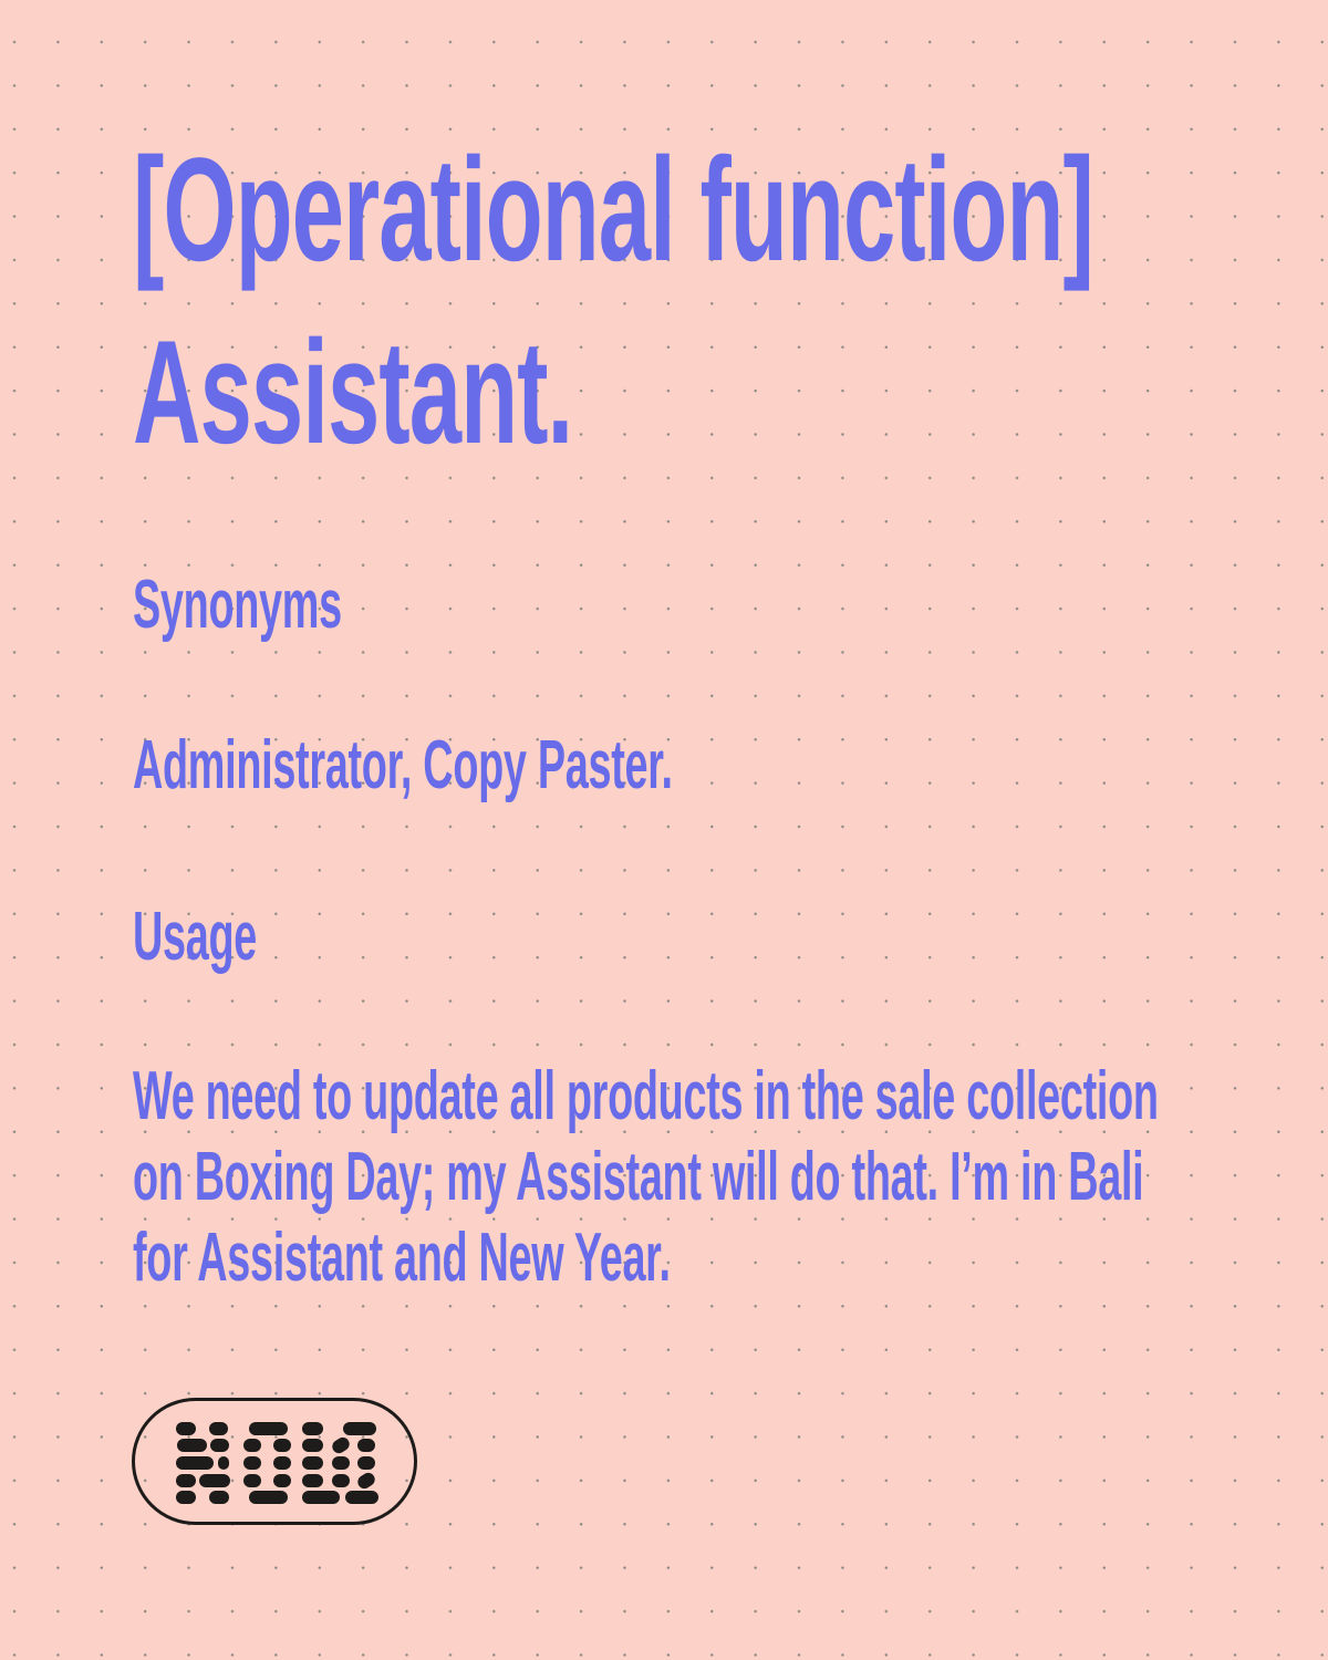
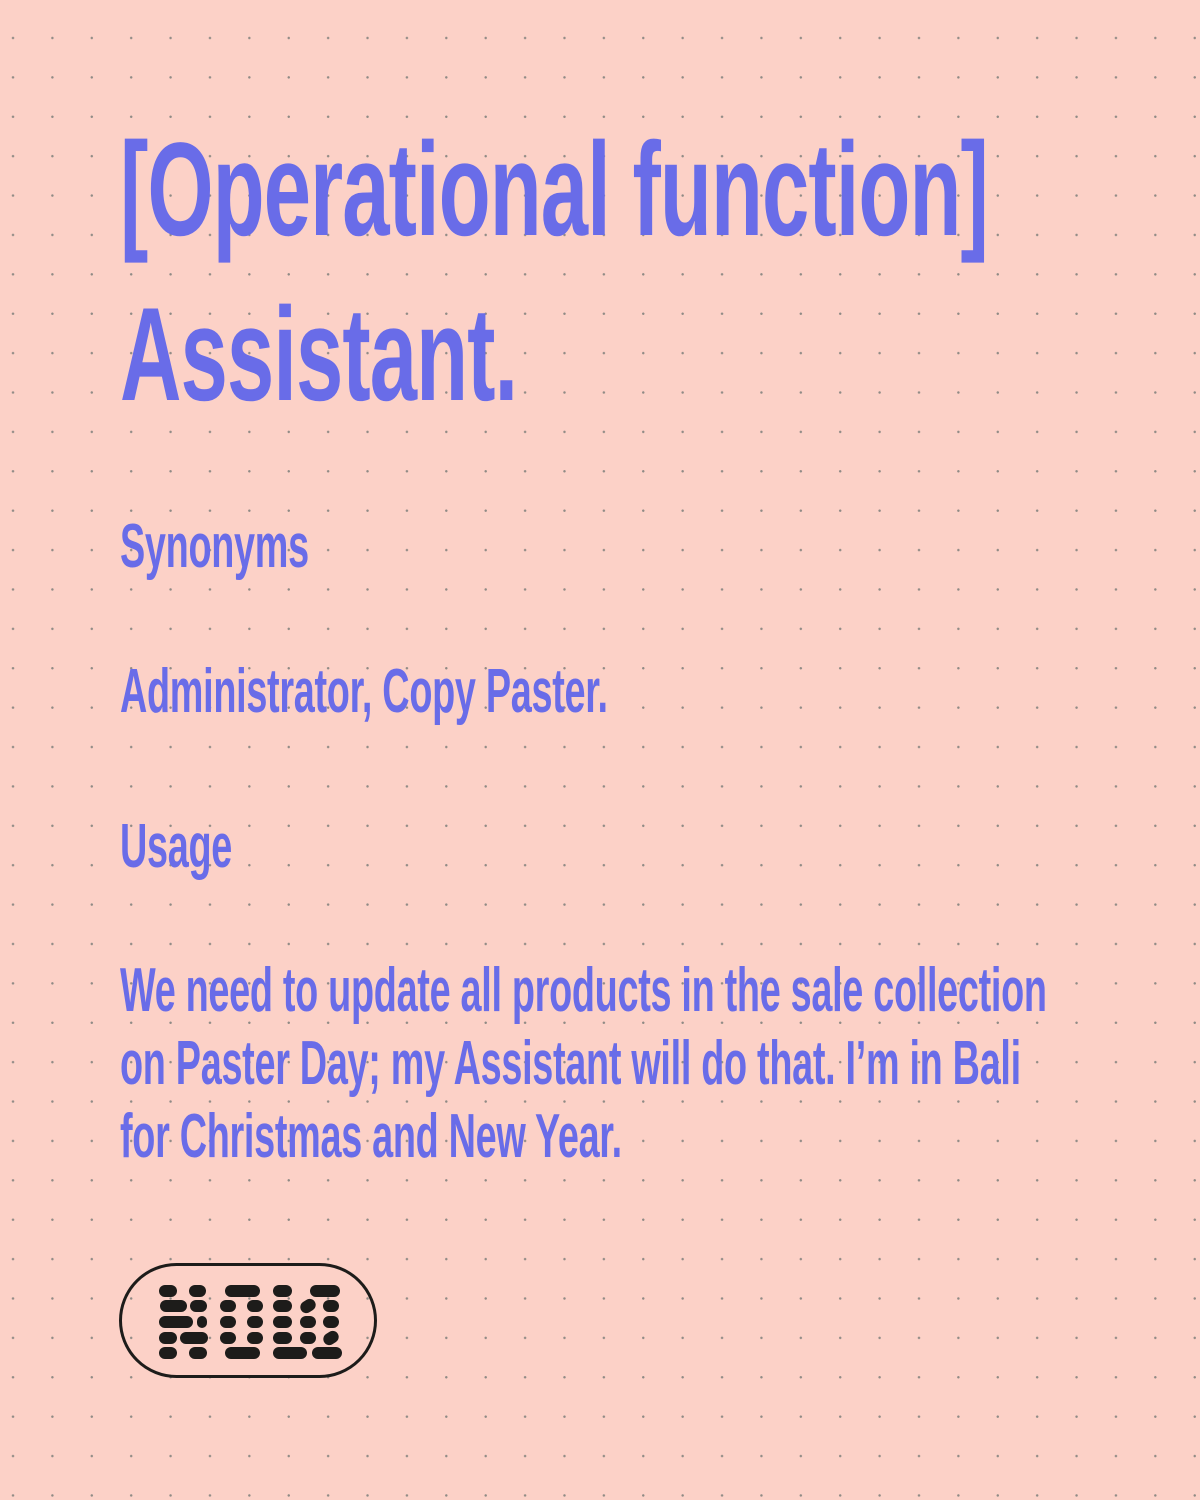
  [Operational function]
  Assistant.
  Synonyms
  Administrator, Copy Paster.
  Usage
  We need to update all products in the sale collection
- on Boxing Day; my Assistant will do that. I’m in Bali
+ on Paster Day; my Assistant will do that. I’m in Bali
- for Assistant and New Year.
+ for Christmas and New Year.
